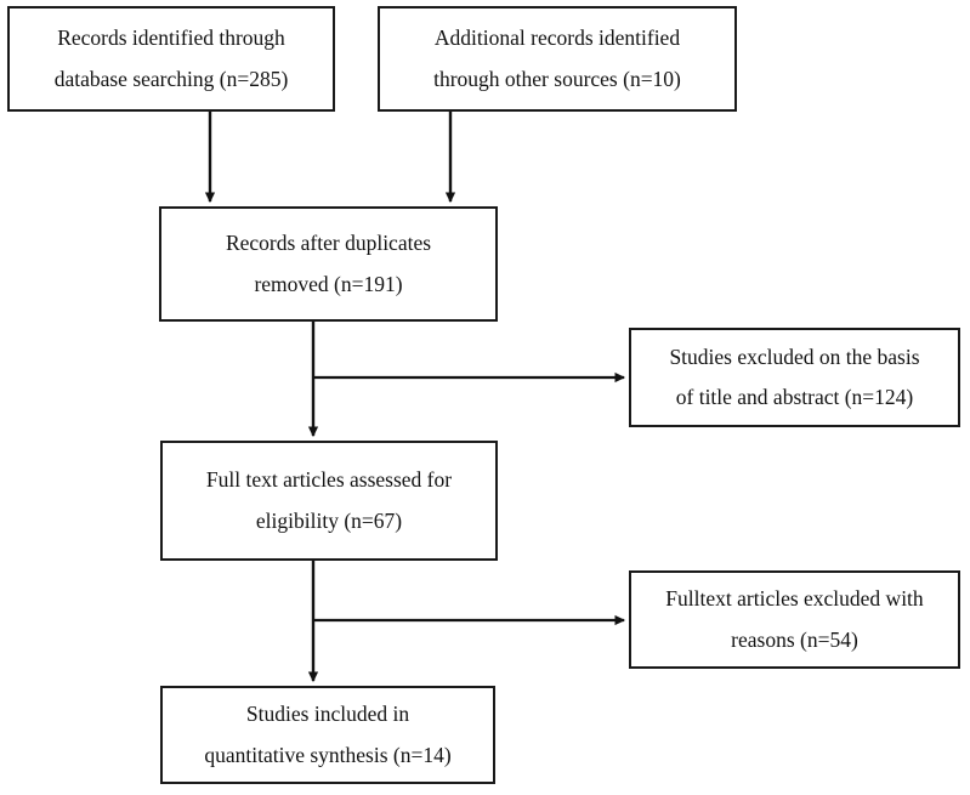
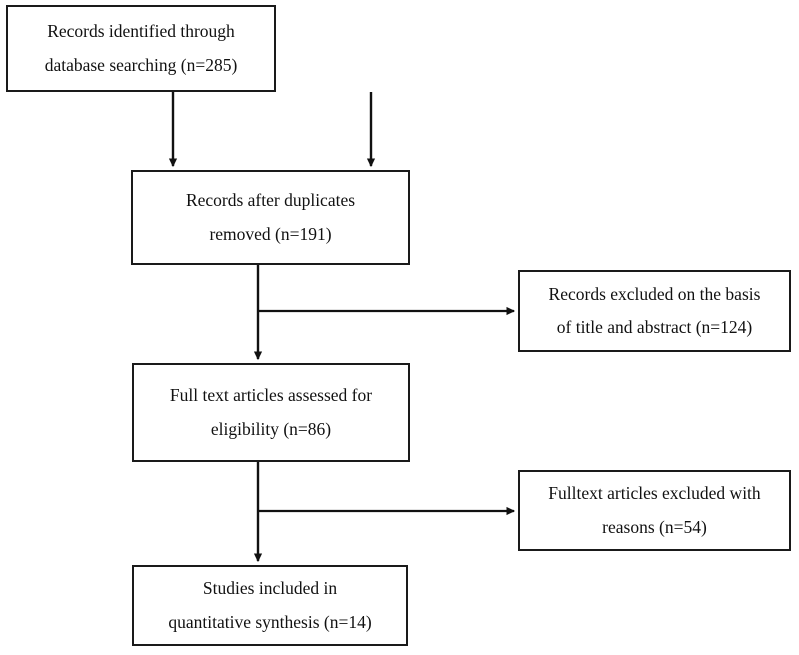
  Records identified through
  database searching (n=285)
- Additional records identified
- through other sources (n=10)
  Records after duplicates
  removed (n=191)
- Studies excluded on the basis
+ Records excluded on the basis
  of title and abstract (n=124)
  Full text articles assessed for
- eligibility (n=67)
+ eligibility (n=86)
  Fulltext articles excluded with
  reasons (n=54)
  Studies included in
  quantitative synthesis (n=14)
